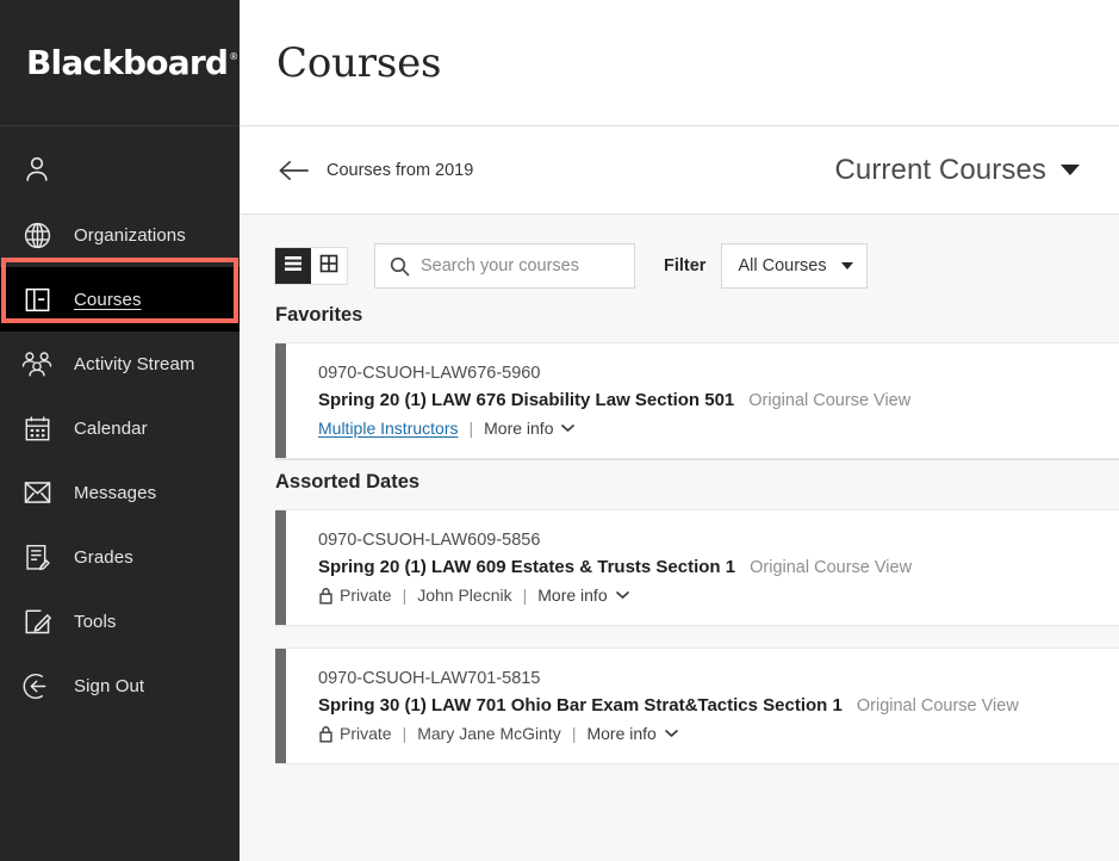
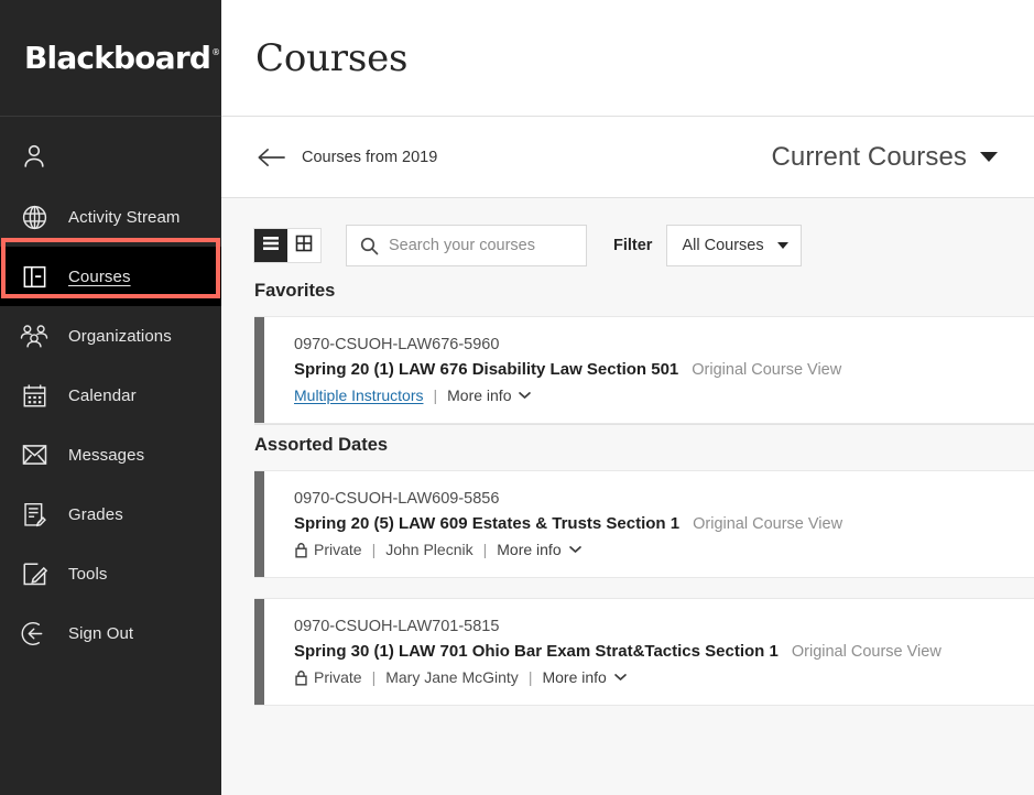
  Blackboard
- Organizations
+ Activity Stream
  Courses
- Activity Stream
+ Organizations
  Calendar
  Messages
  Grades
  Tools
  Sign Out
  Courses
  Courses from 2019
  Current Courses
  Search your courses
  Filter
  All Courses
  Favorites
  0970-CSUOH-LAW676-5960
  Spring 20 (1) LAW 676 Disability Law Section 501
  Original Course View
  Multiple Instructors
  |
  More info
  Assorted Dates
  0970-CSUOH-LAW609-5856
- Spring 20 (1) LAW 609 Estates & Trusts Section 1
+ Spring 20 (5) LAW 609 Estates & Trusts Section 1
  Original Course View
  Private
  |
  John Plecnik
  |
  More info
  0970-CSUOH-LAW701-5815
  Spring 30 (1) LAW 701 Ohio Bar Exam Strat&Tactics Section 1
  Original Course View
  Private
  |
  Mary Jane McGinty
  |
  More info
